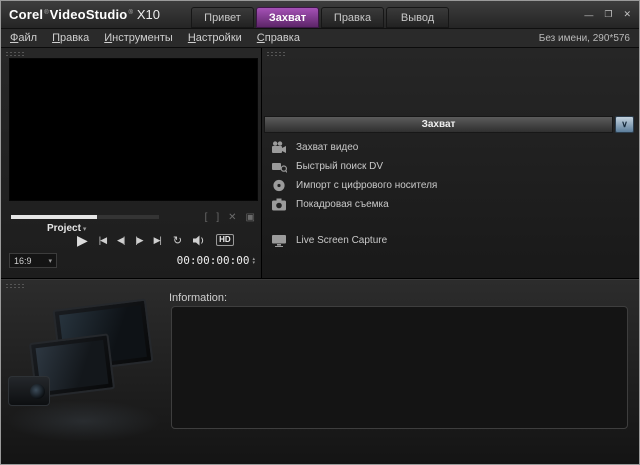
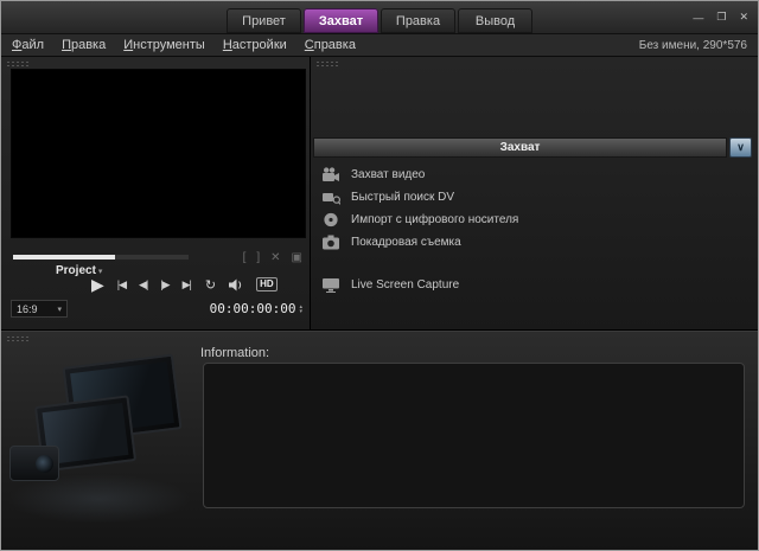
- Corel
- VideoStudio
- X10
  Привет
  Захват
  Правка
  Вывод
  —
  ❐
  ✕
  Файл
  Правка
  Инструменты
  Настройки
  Справка
  Без имени, 290*576
  [
  ]
  ✕
  ▣
  Project
  ▶
  |◀
  ◀|
  |▶
  ▶|
  ↻
  HD
  16:9
  00:00:00:00
  Захват
  ∨
  Захват видео
  Быстрый поиск DV
  Импорт с цифрового носителя
  Покадровая съемка
  Live Screen Capture
  Information:
